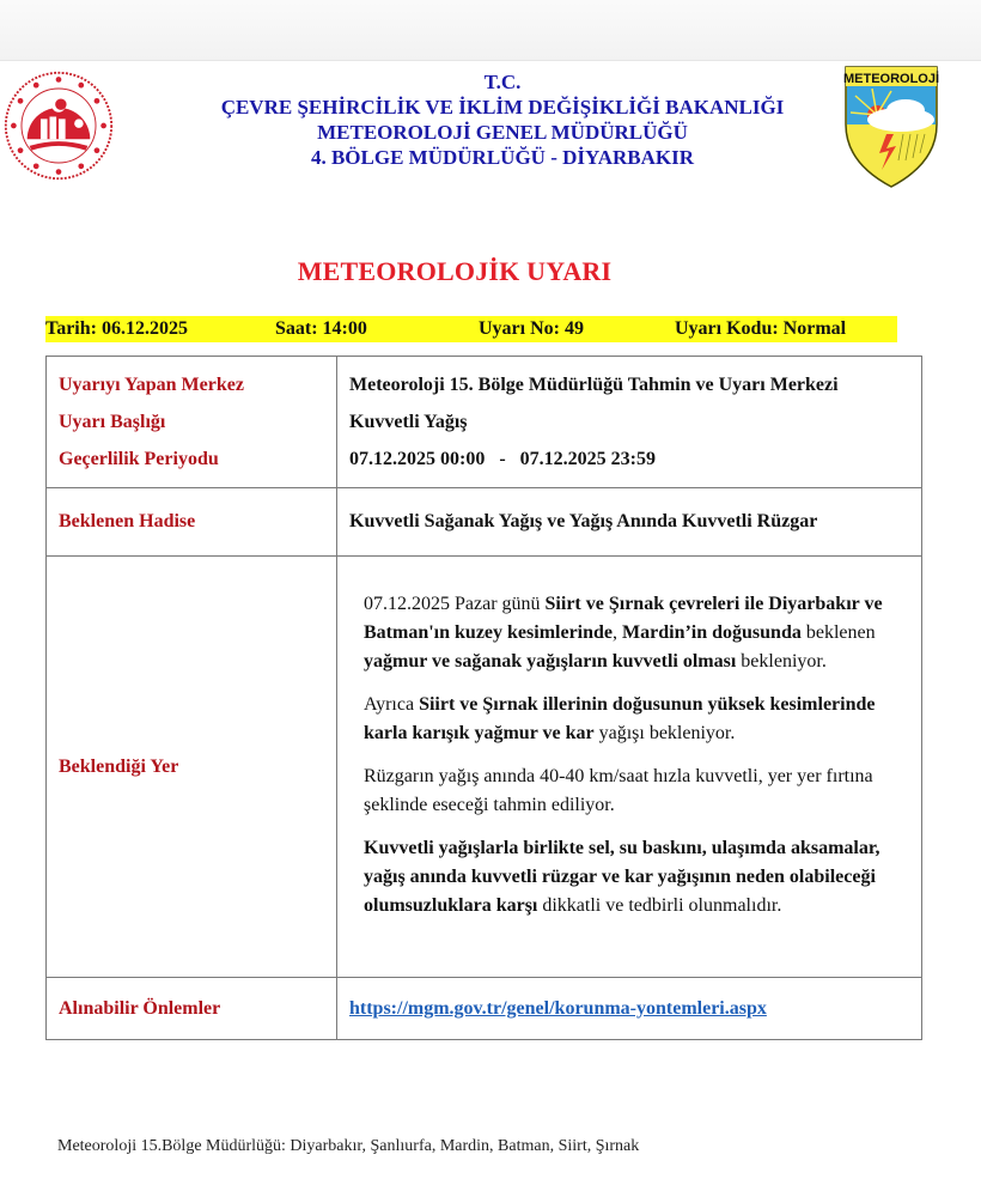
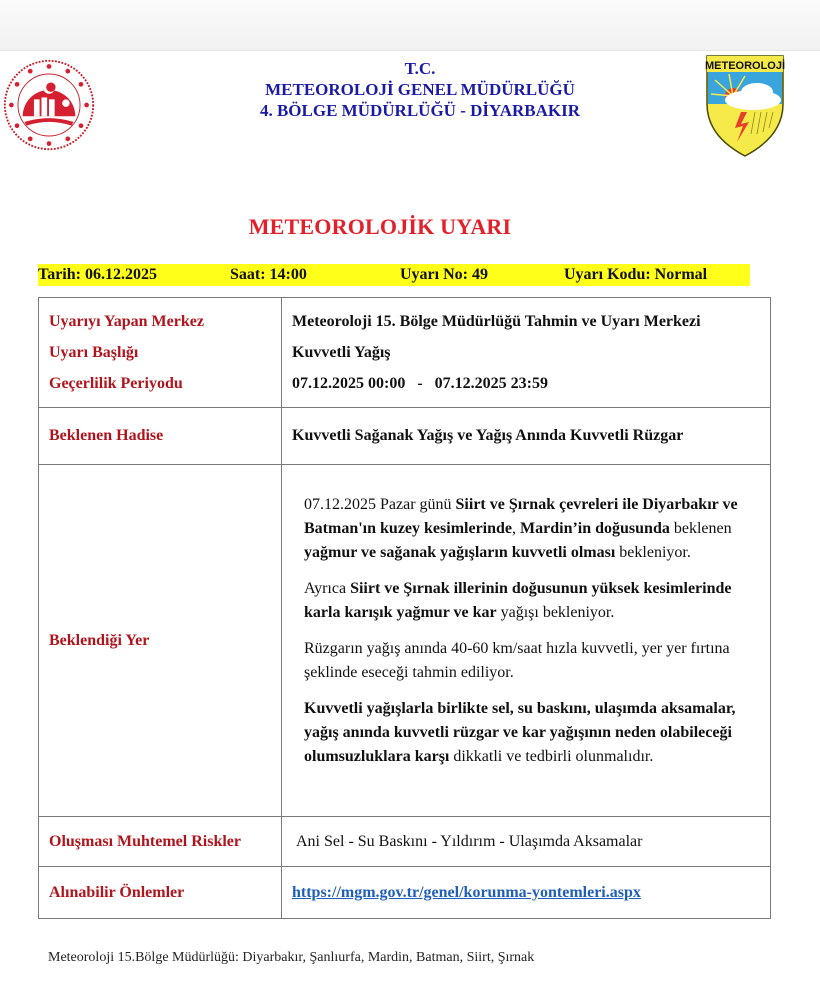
  T.C.
- ÇEVRE ŞEHİRCİLİK VE İKLİM DEĞİŞİKLİĞİ BAKANLIĞI
  METEOROLOJİ GENEL MÜDÜRLÜĞÜ
  4. BÖLGE MÜDÜRLÜĞÜ - DİYARBAKIR
  METEOROLOJİ
  METEOROLOJİK UYARI
  Tarih: 06.12.2025
  Saat: 14:00
  Uyarı No: 49
  Uyarı Kodu: Normal
  Uyarıyı Yapan Merkez Uyarı Başlığı Geçerlilik Periyodu	Meteoroloji 15. Bölge Müdürlüğü Tahmin ve Uyarı Merkezi Kuvvetli Yağış 07.12.2025 00:00 - 07.12.2025 23:59
  Beklenen Hadise	Kuvvetli Sağanak Yağış ve Yağış Anında Kuvvetli Rüzgar
- Beklendiği Yer	07.12.2025 Pazar günü Siirt ve Şırnak çevreleri ile Diyarbakır ve Batman'ın kuzey kesimlerinde, Mardin’in doğusunda beklenen yağmur ve sağanak yağışların kuvvetli olması bekleniyor. Ayrıca Siirt ve Şırnak illerinin doğusunun yüksek kesimlerinde karla karışık yağmur ve kar yağışı bekleniyor. Rüzgarın yağış anında 40-40 km/saat hızla kuvvetli, yer yer fırtına şeklinde eseceği tahmin ediliyor. Kuvvetli yağışlarla birlikte sel, su baskını, ulaşımda aksamalar, yağış anında kuvvetli rüzgar ve kar yağışının neden olabileceği olumsuzluklara karşı dikkatli ve tedbirli olunmalıdır.
+ Beklendiği Yer	07.12.2025 Pazar günü Siirt ve Şırnak çevreleri ile Diyarbakır ve Batman'ın kuzey kesimlerinde, Mardin’in doğusunda beklenen yağmur ve sağanak yağışların kuvvetli olması bekleniyor. Ayrıca Siirt ve Şırnak illerinin doğusunun yüksek kesimlerinde karla karışık yağmur ve kar yağışı bekleniyor. Rüzgarın yağış anında 40-60 km/saat hızla kuvvetli, yer yer fırtına şeklinde eseceği tahmin ediliyor. Kuvvetli yağışlarla birlikte sel, su baskını, ulaşımda aksamalar, yağış anında kuvvetli rüzgar ve kar yağışının neden olabileceği olumsuzluklara karşı dikkatli ve tedbirli olunmalıdır.
+ Oluşması Muhtemel Riskler	Ani Sel - Su Baskını - Yıldırım - Ulaşımda Aksamalar
  Alınabilir Önlemler	https://mgm.gov.tr/genel/korunma-yontemleri.aspx
  Meteoroloji 15.Bölge Müdürlüğü: Diyarbakır, Şanlıurfa, Mardin, Batman, Siirt, Şırnak
